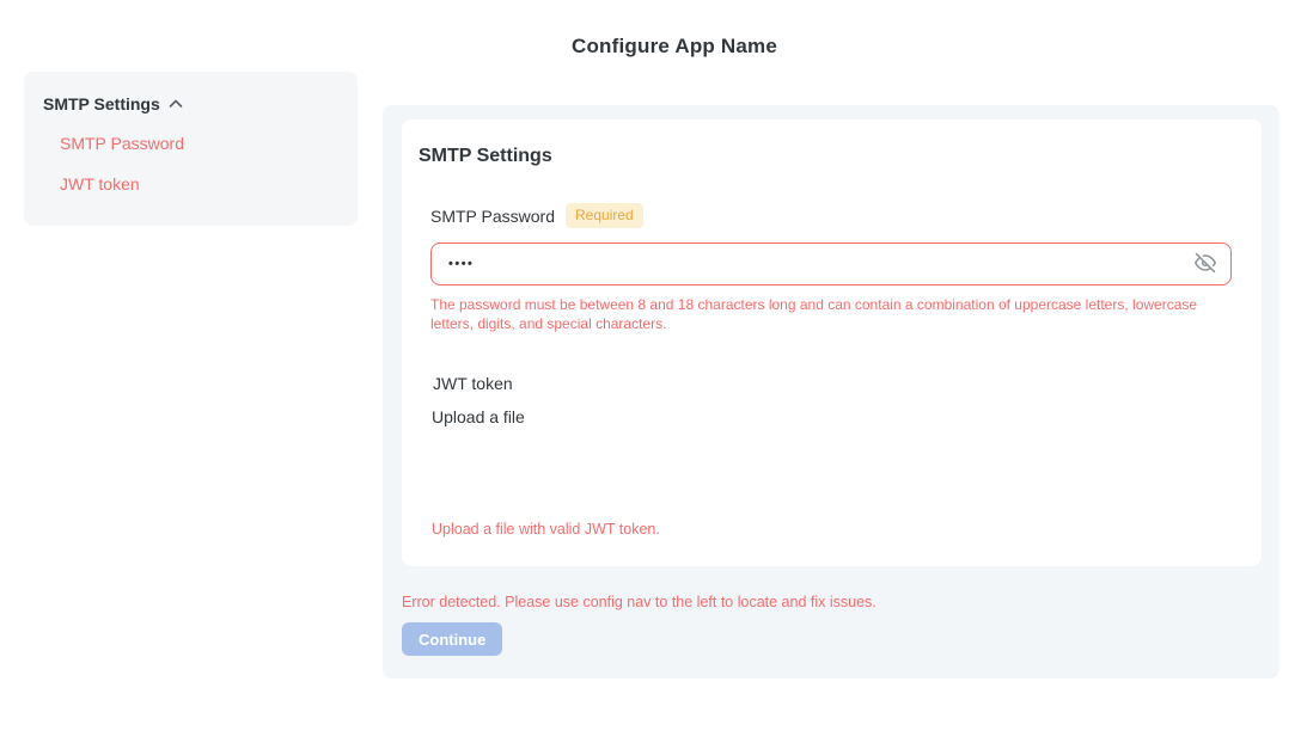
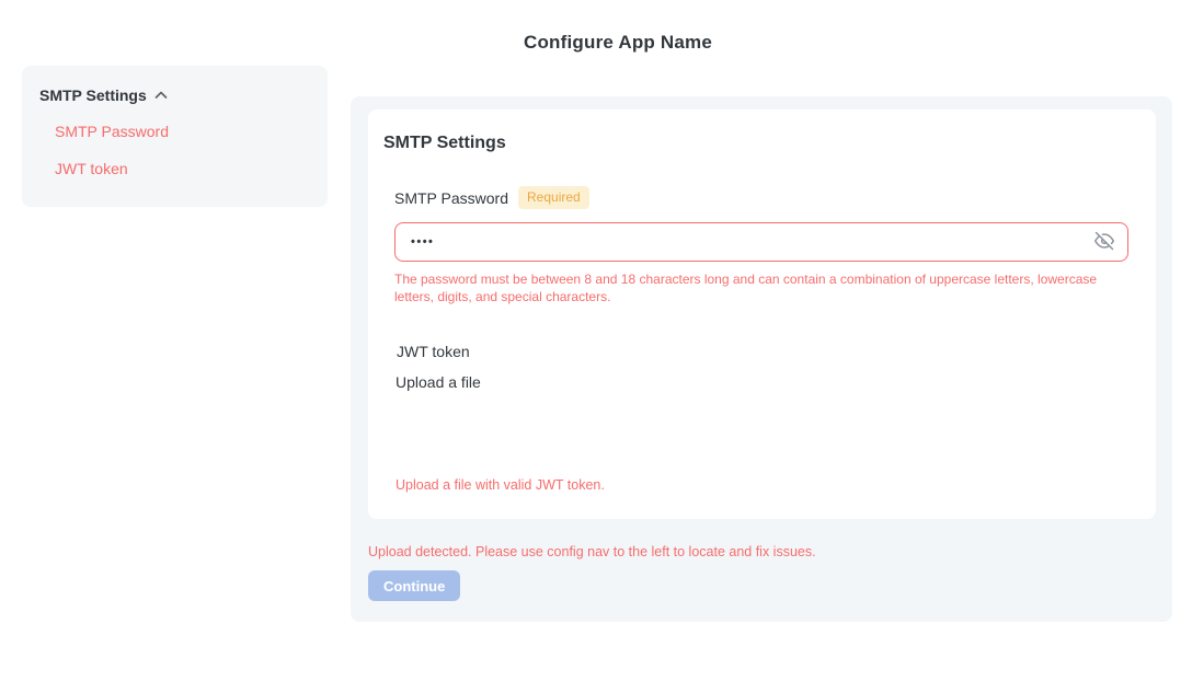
  Configure App Name
  SMTP Settings
  SMTP Password
  JWT token
  SMTP Settings
  SMTP Password
  Required
  ••••
  The password must be between 8 and 18 characters long and can contain a combination of uppercase letters, lowercase letters, digits, and special characters.
  JWT token
  Upload a file
  Upload a file with valid JWT token.
- Error detected. Please use config nav to the left to locate and fix issues.
+ Upload detected. Please use config nav to the left to locate and fix issues.
  Continue
